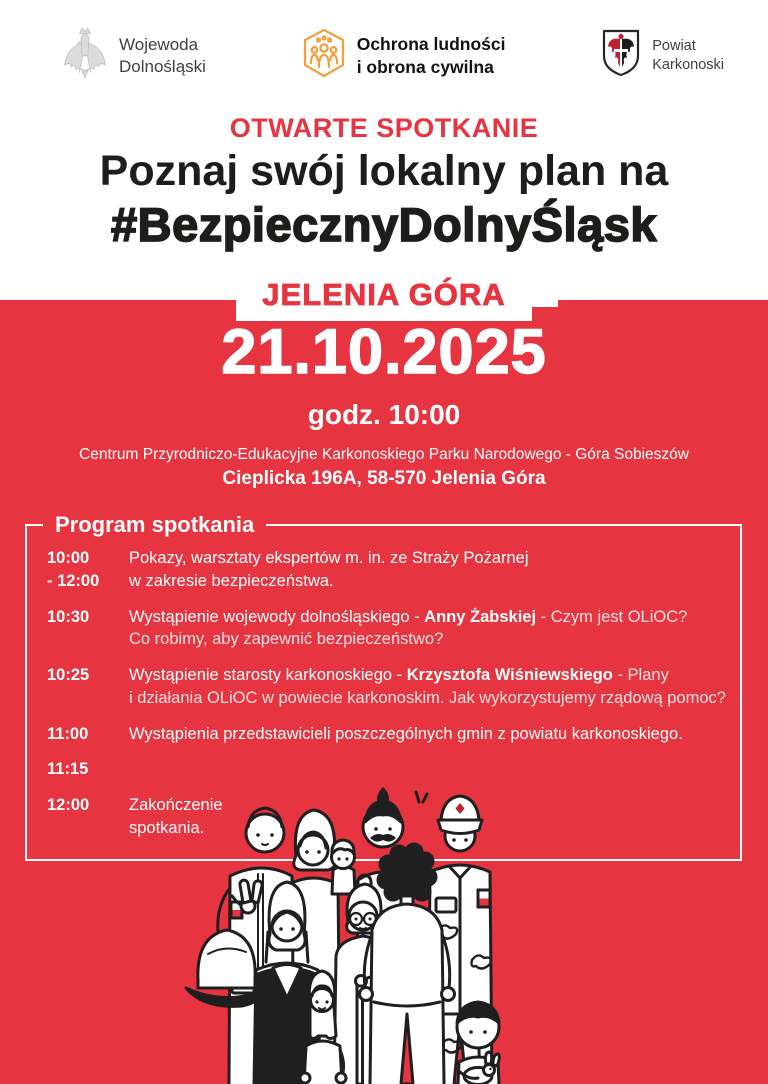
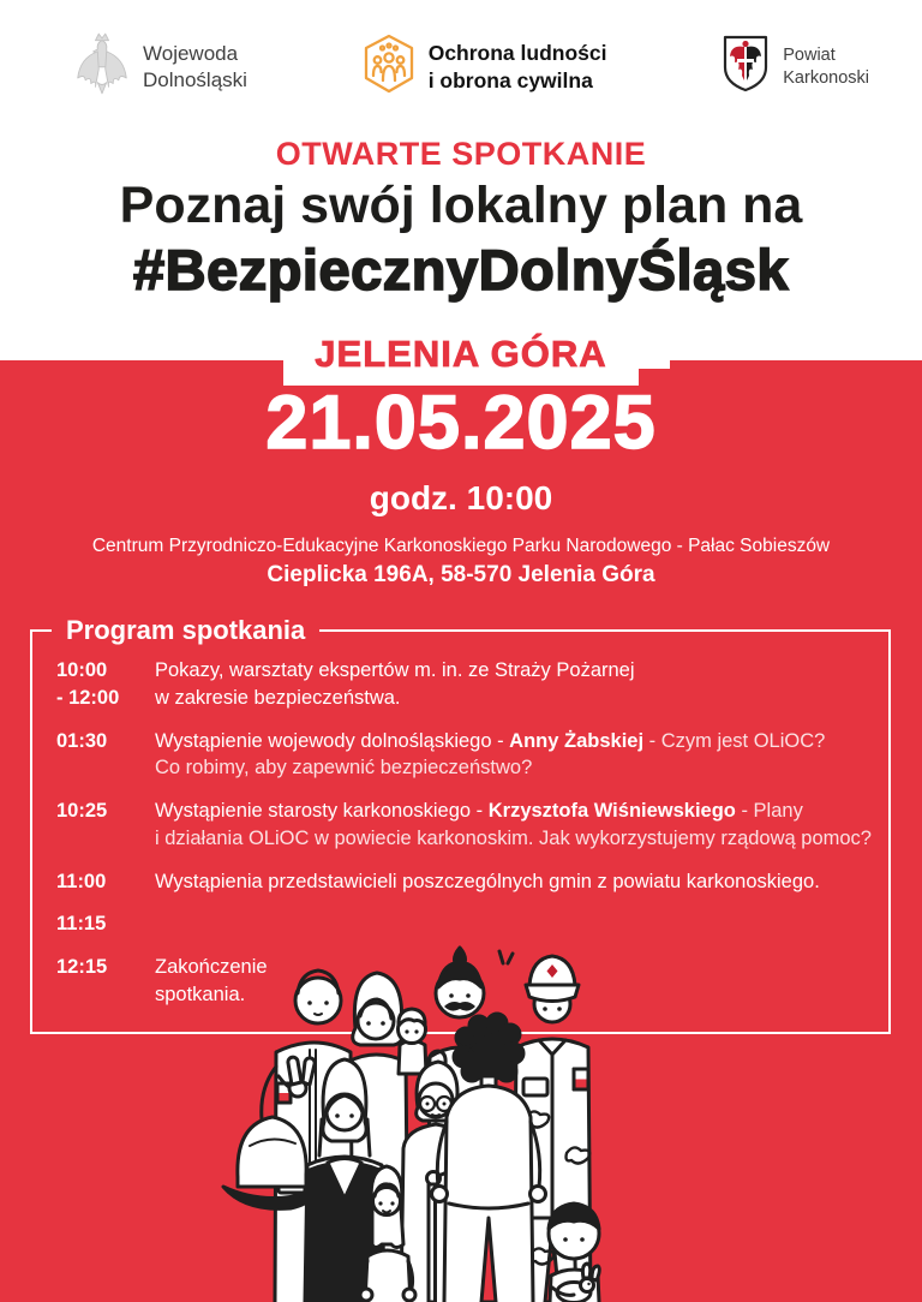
  Wojewoda
  Dolnośląski
  Ochrona ludności
  i obrona cywilna
  Powiat
  Karkonoski
  OTWARTE SPOTKANIE
  Poznaj swój lokalny plan na
  #BezpiecznyDolnyŚląsk
  JELENIA GÓRA
- 21.10.2025
+ 21.05.2025
  godz. 10:00
- Centrum Przyrodniczo-Edukacyjne Karkonoskiego Parku Narodowego - Góra Sobieszów
+ Centrum Przyrodniczo-Edukacyjne Karkonoskiego Parku Narodowego - Pałac Sobieszów
  Cieplicka 196A, 58-570 Jelenia Góra
  Program spotkania
  10:00
  - 12:00
  Pokazy, warsztaty ekspertów m. in. ze Straży Pożarnej
  w zakresie bezpieczeństwa.
- 10:30
+ 01:30
  Wystąpienie wojewody dolnośląskiego - Anny Żabskiej - Czym jest OLiOC?
  Co robimy, aby zapewnić bezpieczeństwo?
  10:25
  Wystąpienie starosty karkonoskiego - Krzysztofa Wiśniewskiego - Plany
  i działania OLiOC w powiecie karkonoskim. Jak wykorzystujemy rządową pomoc?
  11:00
  Wystąpienia przedstawicieli poszczególnych gmin z powiatu karkonoskiego.
  11:15
- 12:00
+ 12:15
  Zakończenie
  spotkania.
